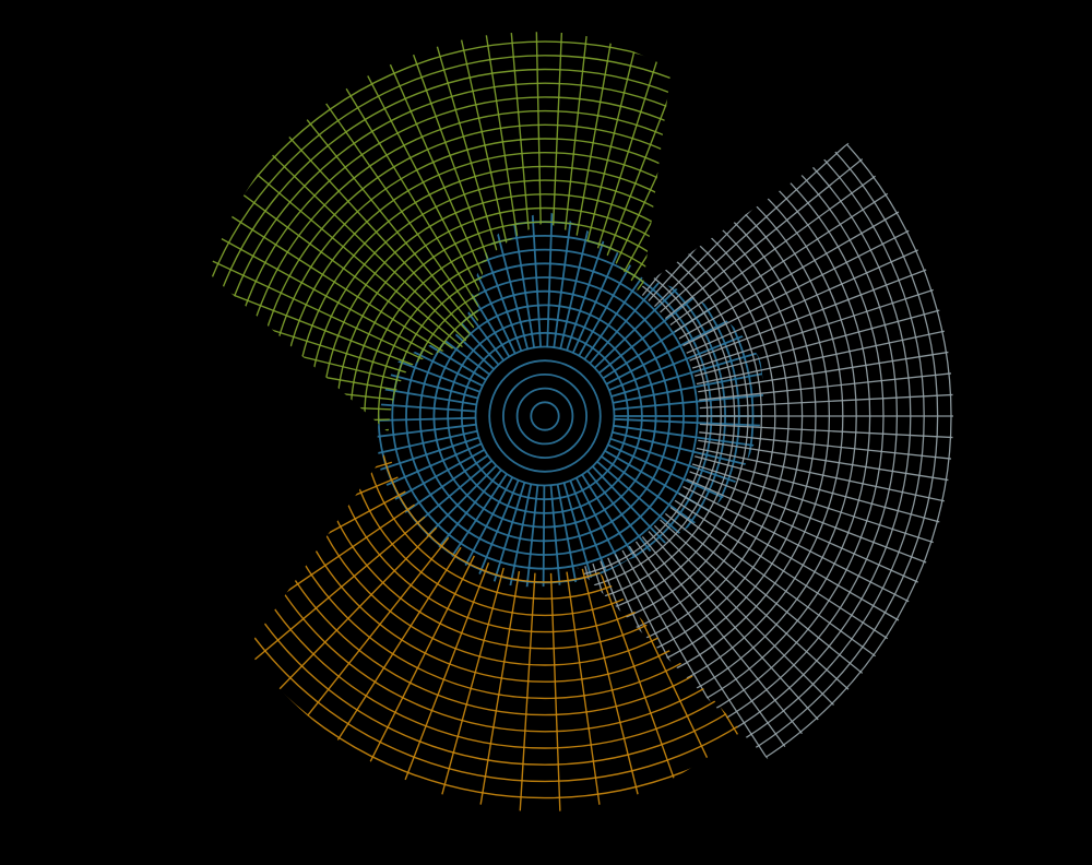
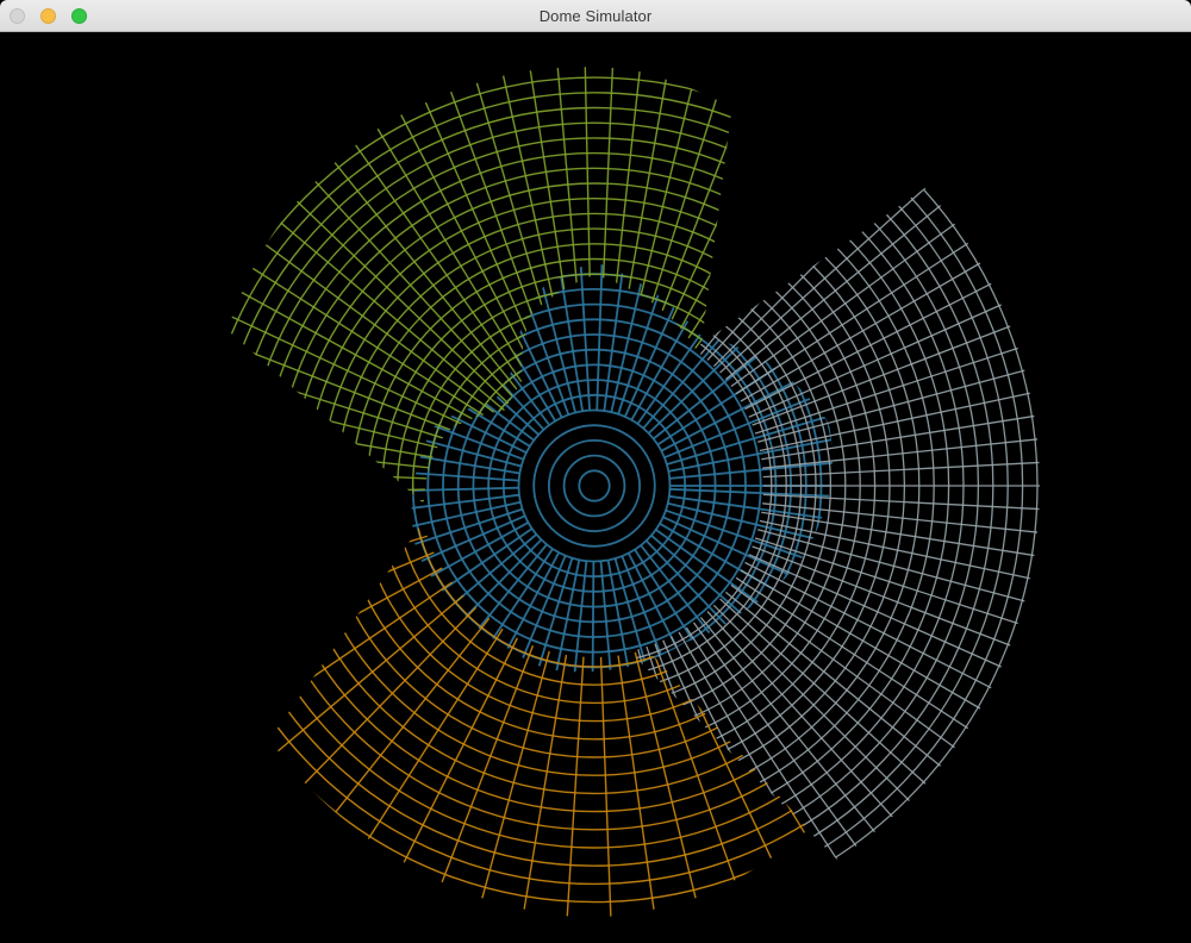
+ Dome Simulator
